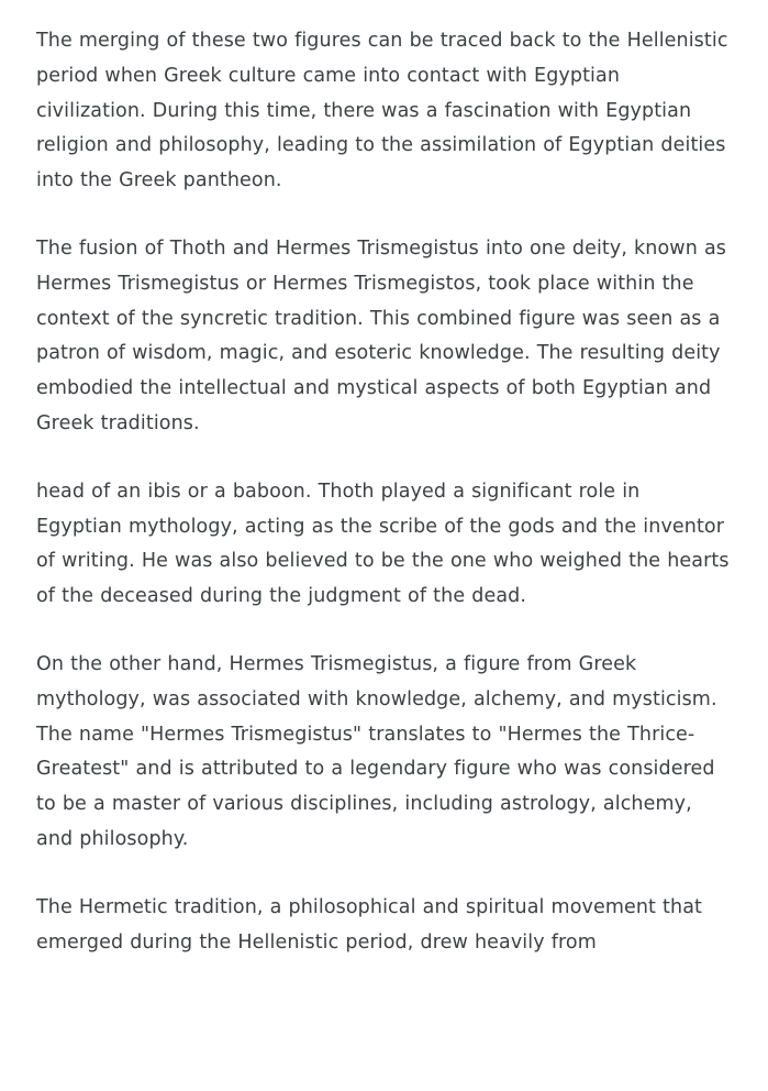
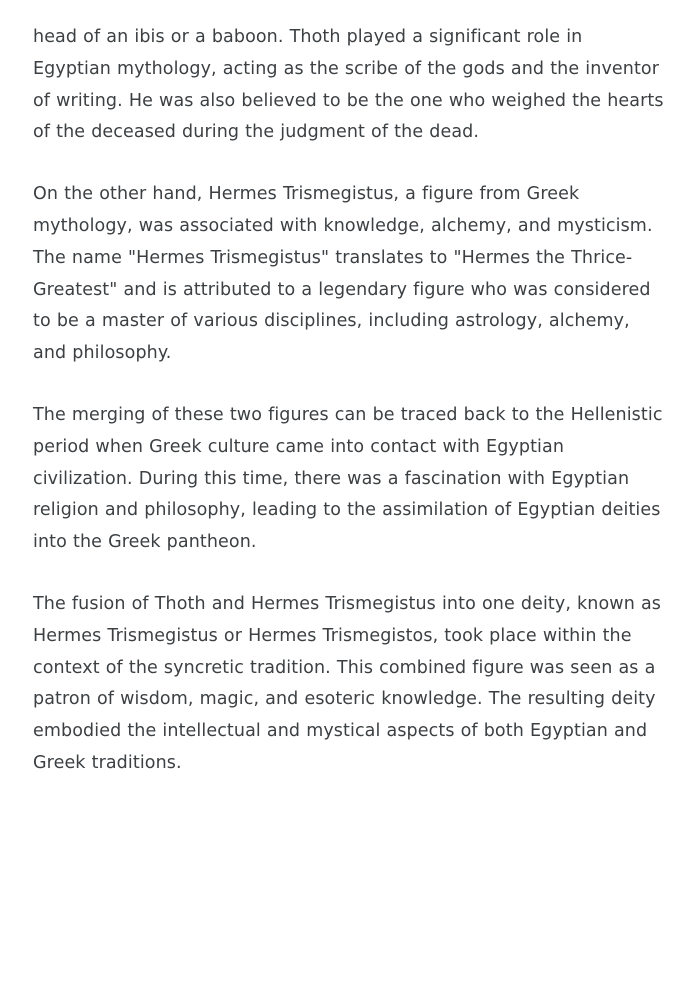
- The merging of these two figures can be traced back to the Hellenistic period when Greek culture came into contact with Egyptian civilization. During this time, there was a fascination with Egyptian religion and philosophy, leading to the assimilation of Egyptian deities into the Greek pantheon.
+ head of an ibis or a baboon. Thoth played a significant role in Egyptian mythology, acting as the scribe of the gods and the inventor of writing. He was also believed to be the one who weighed the hearts of the deceased during the judgment of the dead.
- The fusion of Thoth and Hermes Trismegistus into one deity, known as Hermes Trismegistus or Hermes Trismegistos, took place within the context of the syncretic tradition. This combined figure was seen as a patron of wisdom, magic, and esoteric knowledge. The resulting deity embodied the intellectual and mystical aspects of both Egyptian and Greek traditions.
+ On the other hand, Hermes Trismegistus, a figure from Greek mythology, was associated with knowledge, alchemy, and mysticism. The name "Hermes Trismegistus" translates to "Hermes the Thrice-Greatest" and is attributed to a legendary figure who was considered to be a master of various disciplines, including astrology, alchemy, and philosophy.
- head of an ibis or a baboon. Thoth played a significant role in Egyptian mythology, acting as the scribe of the gods and the inventor of writing. He was also believed to be the one who weighed the hearts of the deceased during the judgment of the dead.
+ The merging of these two figures can be traced back to the Hellenistic period when Greek culture came into contact with Egyptian civilization. During this time, there was a fascination with Egyptian religion and philosophy, leading to the assimilation of Egyptian deities into the Greek pantheon.
- On the other hand, Hermes Trismegistus, a figure from Greek mythology, was associated with knowledge, alchemy, and mysticism. The name "Hermes Trismegistus" translates to "Hermes the Thrice-Greatest" and is attributed to a legendary figure who was considered to be a master of various disciplines, including astrology, alchemy, and philosophy.
+ The fusion of Thoth and Hermes Trismegistus into one deity, known as Hermes Trismegistus or Hermes Trismegistos, took place within the context of the syncretic tradition. This combined figure was seen as a patron of wisdom, magic, and esoteric knowledge. The resulting deity embodied the intellectual and mystical aspects of both Egyptian and Greek traditions.
- The Hermetic tradition, a philosophical and spiritual movement that emerged during the Hellenistic period, drew heavily from
